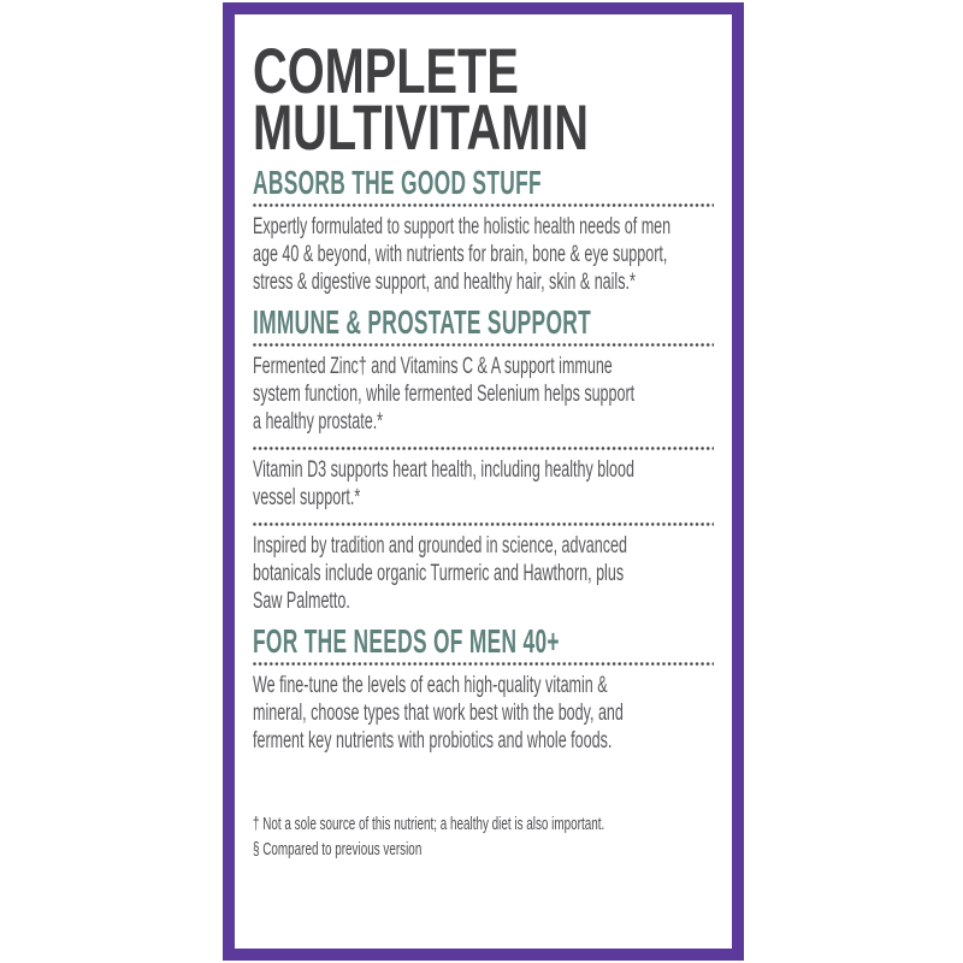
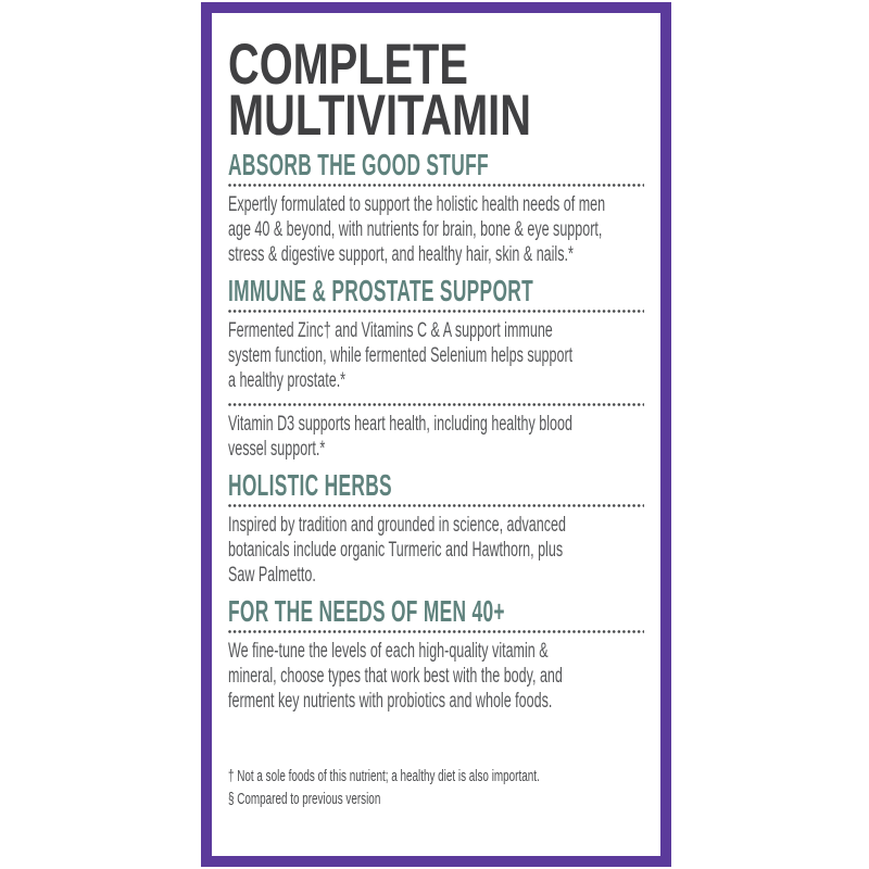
  COMPLETE
  MULTIVITAMIN
  ABSORB THE GOOD STUFF
  Expertly formulated to support the holistic health needs of men
  age 40 & beyond, with nutrients for brain, bone & eye support,
  stress & digestive support, and healthy hair, skin & nails.*
  IMMUNE & PROSTATE SUPPORT
  Fermented Zinc† and Vitamins C & A support immune
  system function, while fermented Selenium helps support
  a healthy prostate.*
  Vitamin D3 supports heart health, including healthy blood
  vessel support.*
+ HOLISTIC HERBS
  Inspired by tradition and grounded in science, advanced
  botanicals include organic Turmeric and Hawthorn, plus
  Saw Palmetto.
  FOR THE NEEDS OF MEN 40+
  We fine-tune the levels of each high-quality vitamin &
  mineral, choose types that work best with the body, and
  ferment key nutrients with probiotics and whole foods.
- † Not a sole source of this nutrient; a healthy diet is also important.
+ † Not a sole foods of this nutrient; a healthy diet is also important.
  § Compared to previous version
